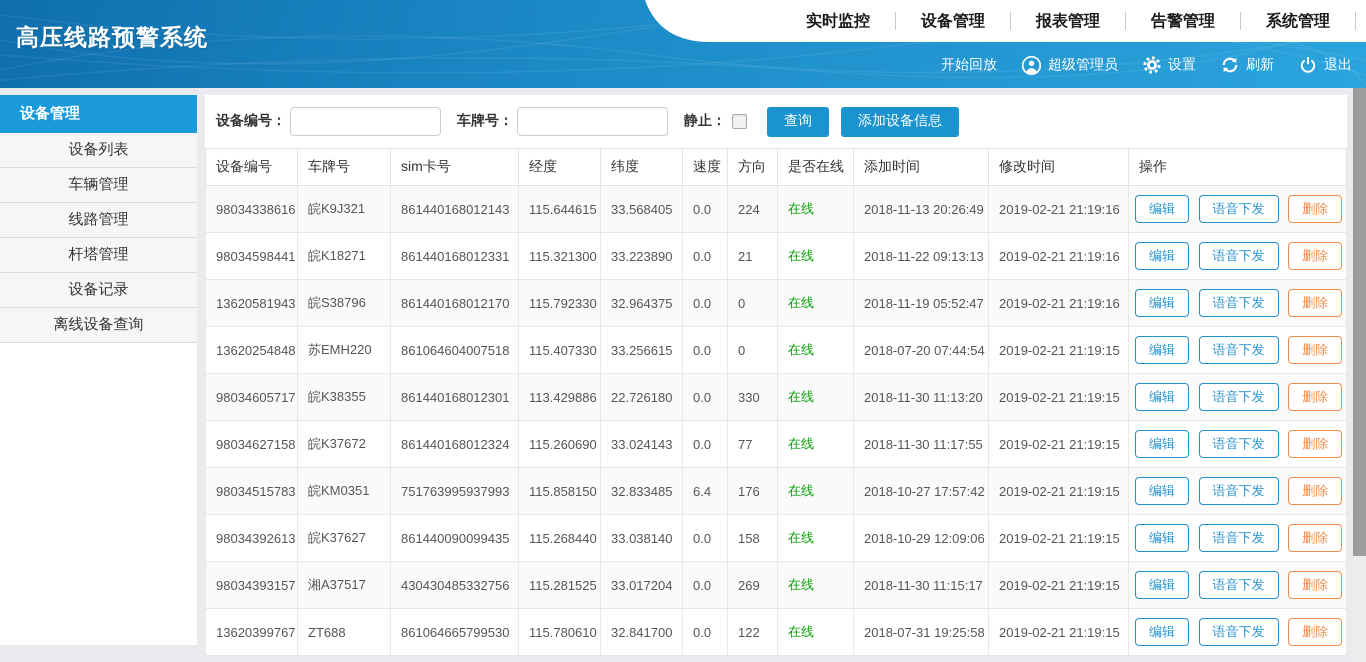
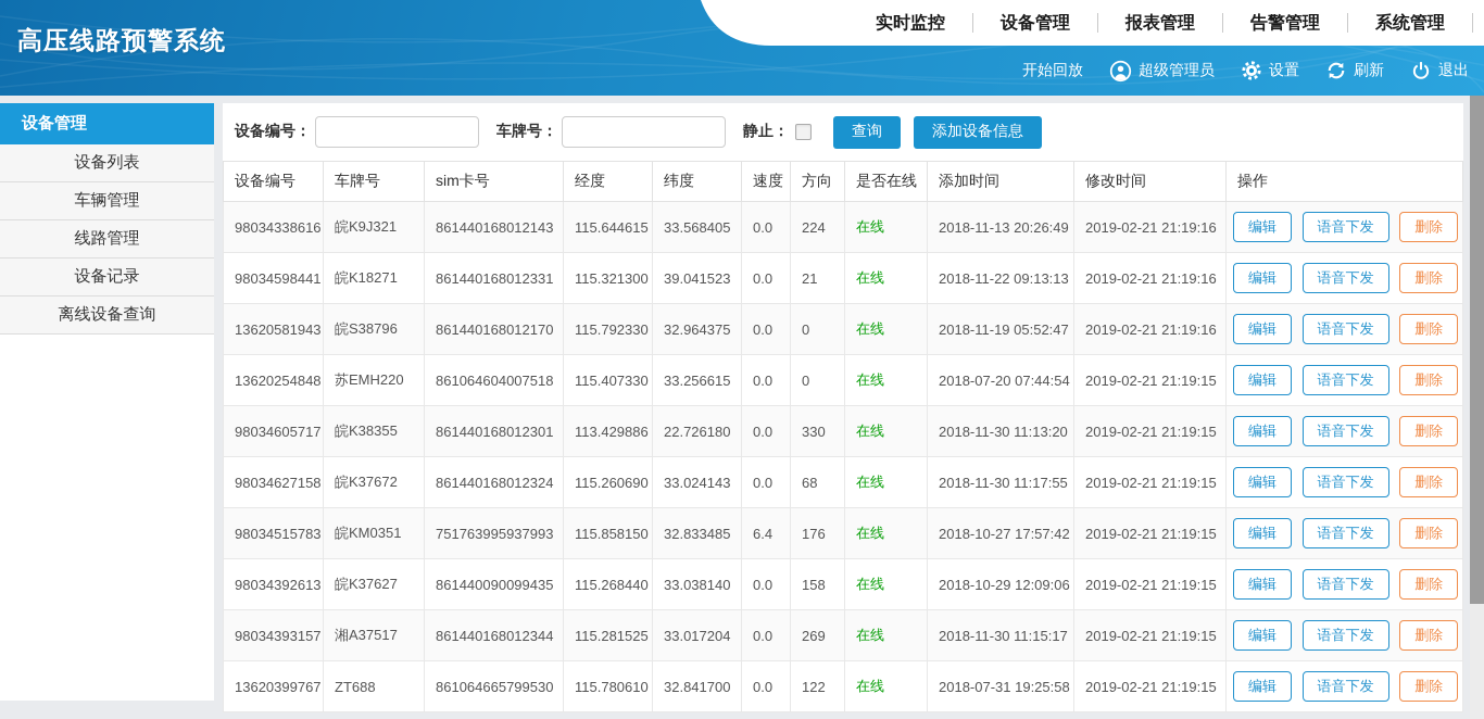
  高压线路预警系统
  实时监控
  设备管理
  报表管理
  告警管理
  系统管理
  开始回放
  超级管理员
  设置
  刷新
  退出
  设备管理
  设备列表
  车辆管理
  线路管理
- 杆塔管理
  设备记录
  离线设备查询
  设备编号：
  车牌号：
  静止：
  查询
  添加设备信息
  设备编号	车牌号	sim卡号	经度	纬度	速度	方向	是否在线	添加时间	修改时间	操作
  98034338616	皖K9J321	861440168012143	115.644615	33.568405	0.0	224	在线	2018-11-13 20:26:49	2019-02-21 21:19:16	编辑 语音下发 删除
- 98034598441	皖K18271	861440168012331	115.321300	33.223890	0.0	21	在线	2018-11-22 09:13:13	2019-02-21 21:19:16	编辑 语音下发 删除
+ 98034598441	皖K18271	861440168012331	115.321300	39.041523	0.0	21	在线	2018-11-22 09:13:13	2019-02-21 21:19:16	编辑 语音下发 删除
  13620581943	皖S38796	861440168012170	115.792330	32.964375	0.0	0	在线	2018-11-19 05:52:47	2019-02-21 21:19:16	编辑 语音下发 删除
  13620254848	苏EMH220	861064604007518	115.407330	33.256615	0.0	0	在线	2018-07-20 07:44:54	2019-02-21 21:19:15	编辑 语音下发 删除
  98034605717	皖K38355	861440168012301	113.429886	22.726180	0.0	330	在线	2018-11-30 11:13:20	2019-02-21 21:19:15	编辑 语音下发 删除
- 98034627158	皖K37672	861440168012324	115.260690	33.024143	0.0	77	在线	2018-11-30 11:17:55	2019-02-21 21:19:15	编辑 语音下发 删除
+ 98034627158	皖K37672	861440168012324	115.260690	33.024143	0.0	68	在线	2018-11-30 11:17:55	2019-02-21 21:19:15	编辑 语音下发 删除
  98034515783	皖KM0351	751763995937993	115.858150	32.833485	6.4	176	在线	2018-10-27 17:57:42	2019-02-21 21:19:15	编辑 语音下发 删除
  98034392613	皖K37627	861440090099435	115.268440	33.038140	0.0	158	在线	2018-10-29 12:09:06	2019-02-21 21:19:15	编辑 语音下发 删除
- 98034393157	湘A37517	430430485332756	115.281525	33.017204	0.0	269	在线	2018-11-30 11:15:17	2019-02-21 21:19:15	编辑 语音下发 删除
+ 98034393157	湘A37517	861440168012344	115.281525	33.017204	0.0	269	在线	2018-11-30 11:15:17	2019-02-21 21:19:15	编辑 语音下发 删除
  13620399767	ZT688	861064665799530	115.780610	32.841700	0.0	122	在线	2018-07-31 19:25:58	2019-02-21 21:19:15	编辑 语音下发 删除
